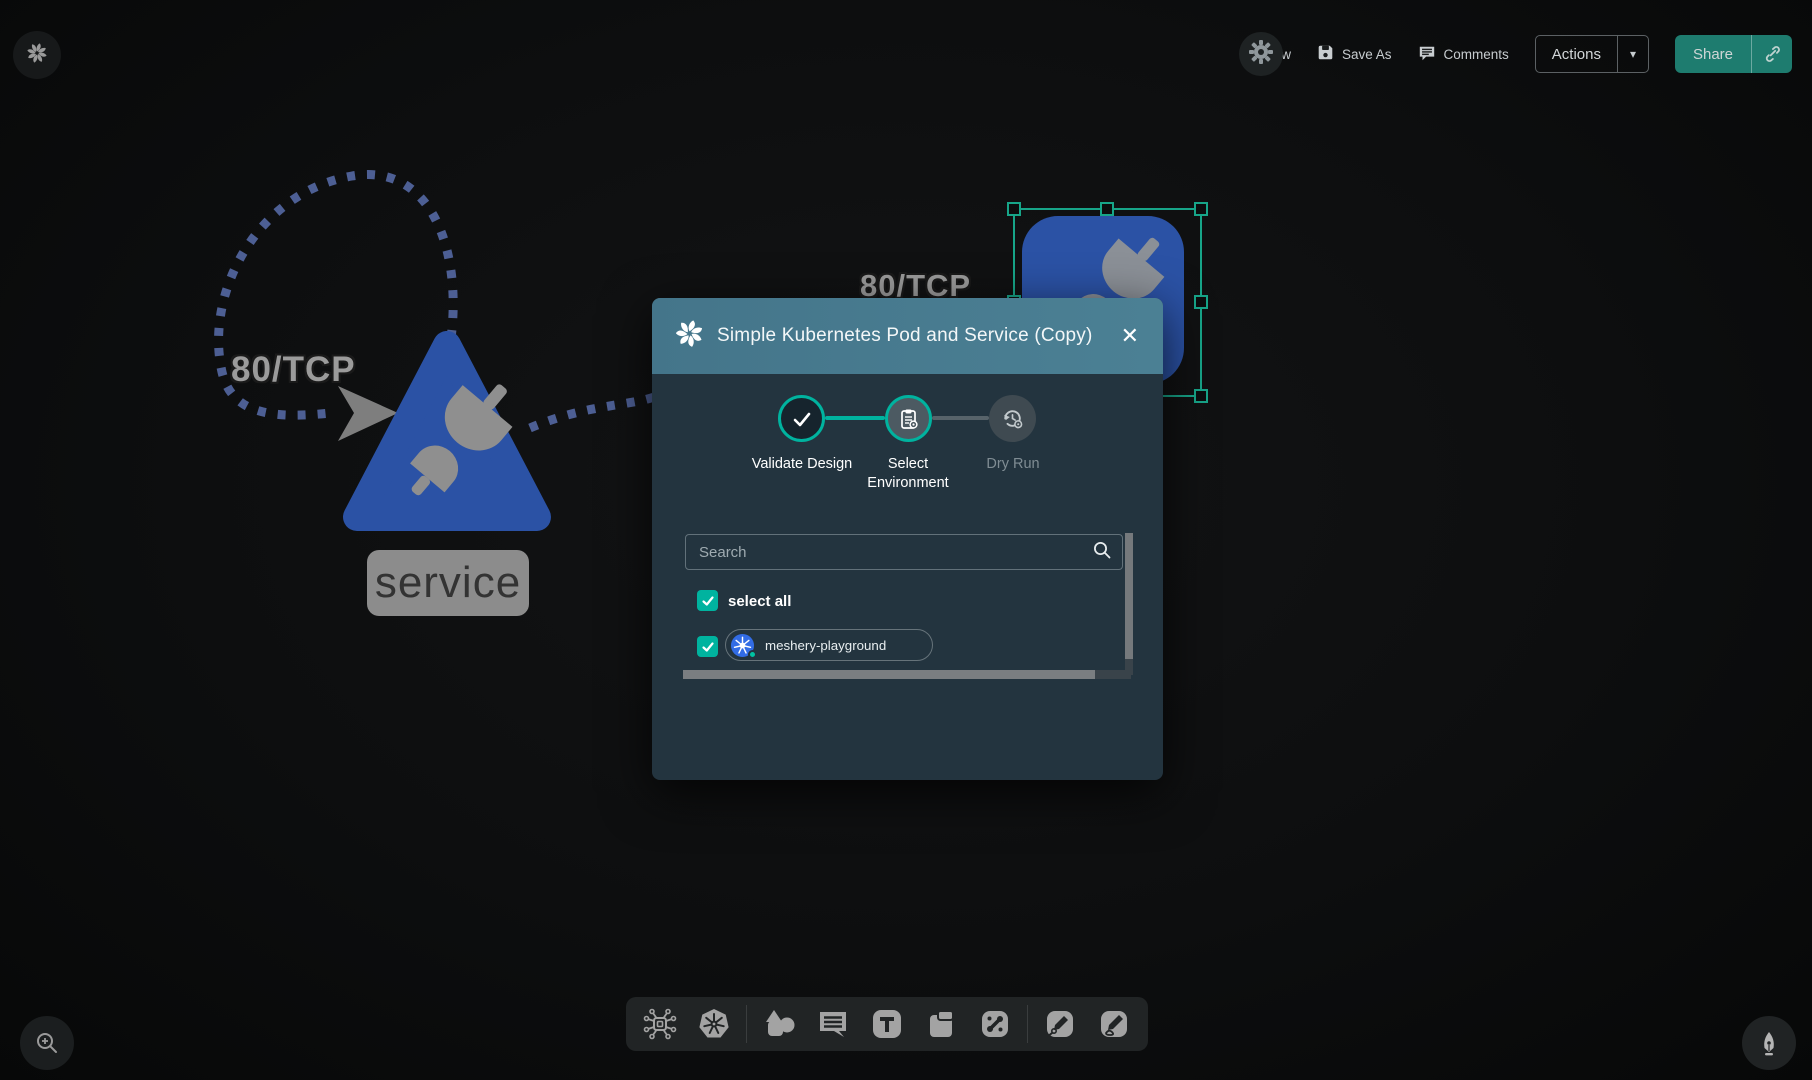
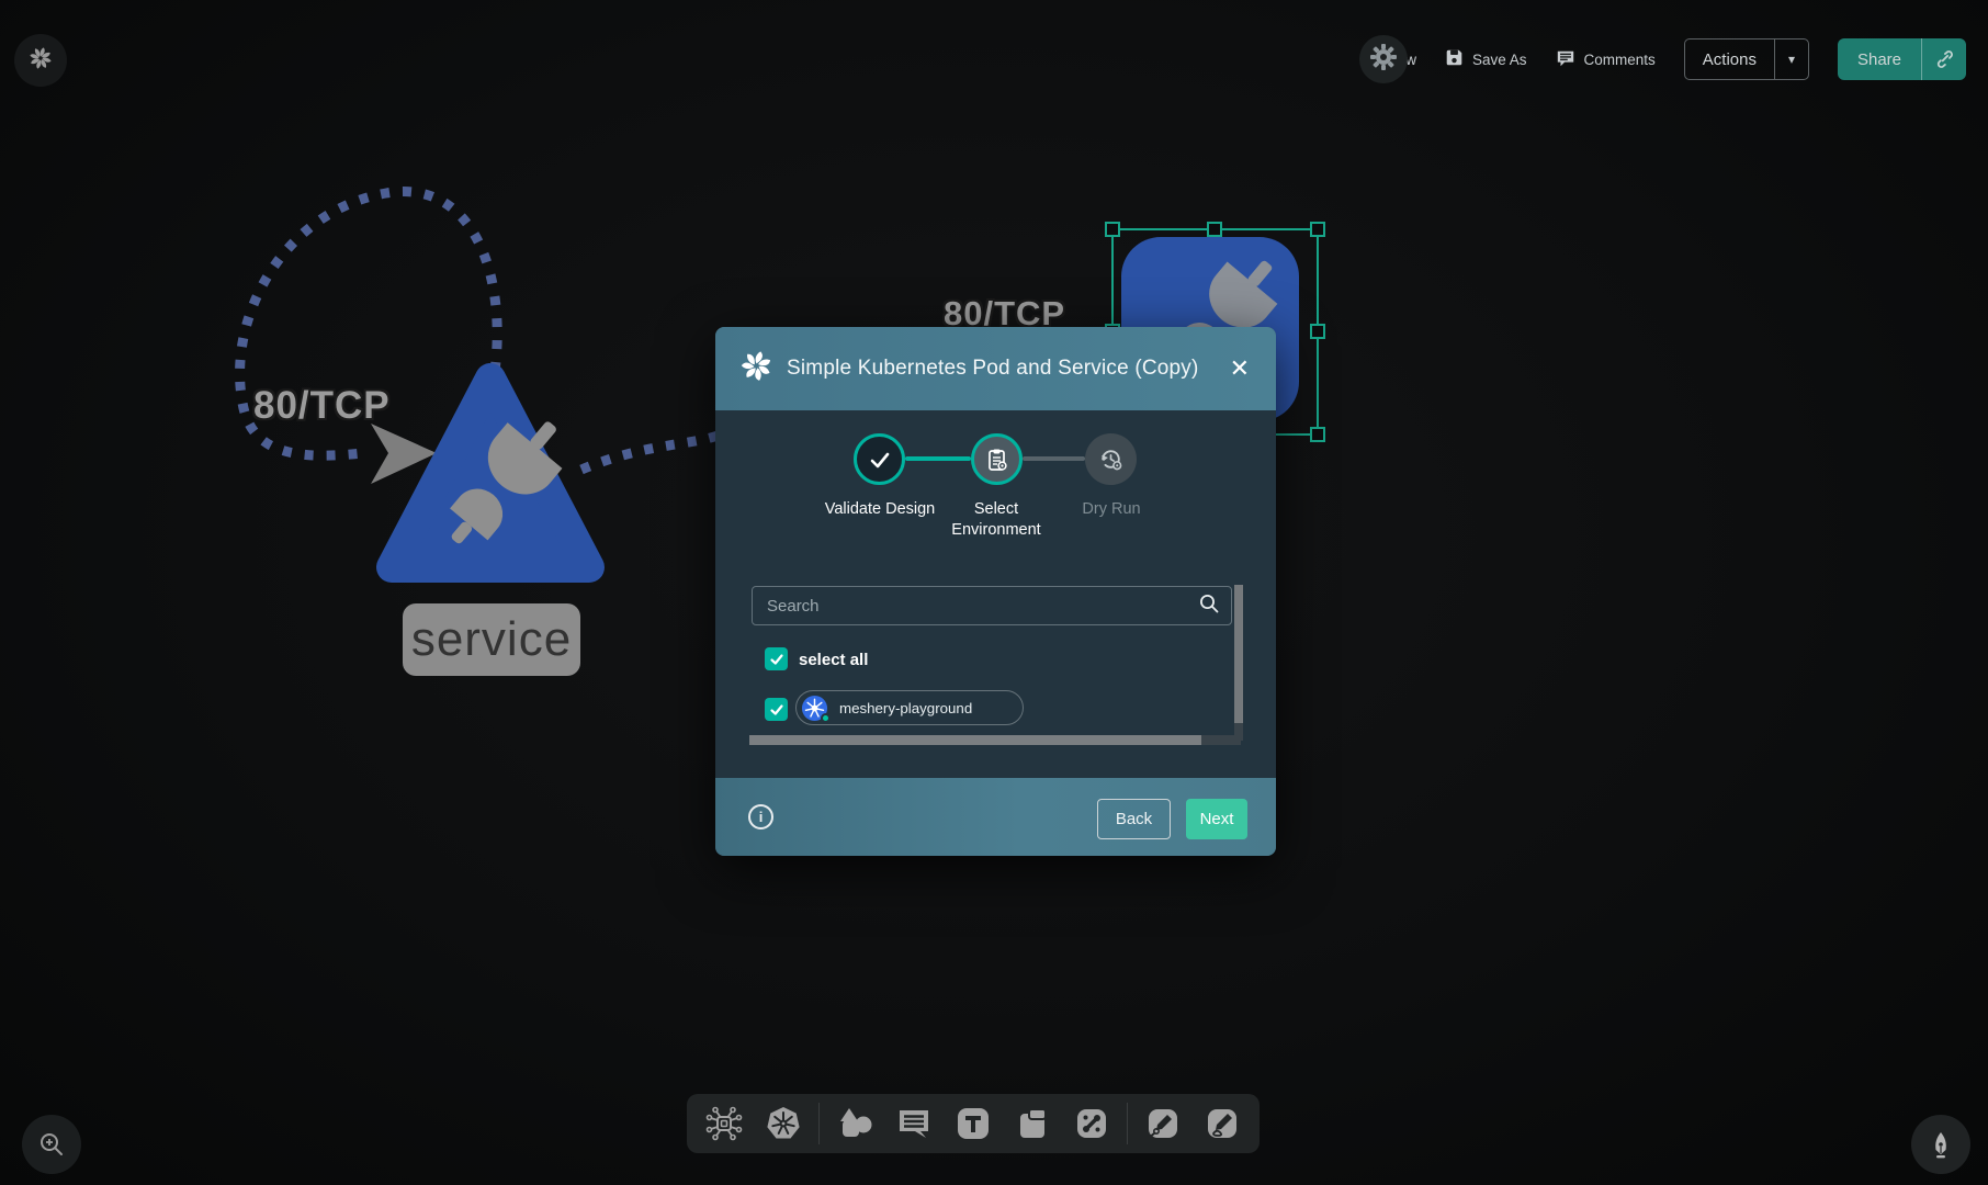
  80/TCP
  80/TCP
  service
  Save As
  Comments
  Actions
  ▾
  Share
  Simple Kubernetes Pod and Service (Copy)
  ✕
  Validate Design
  Select Environment
  Dry Run
  Search
  select all
  meshery-playground
+ i
+ Back
+ Next
